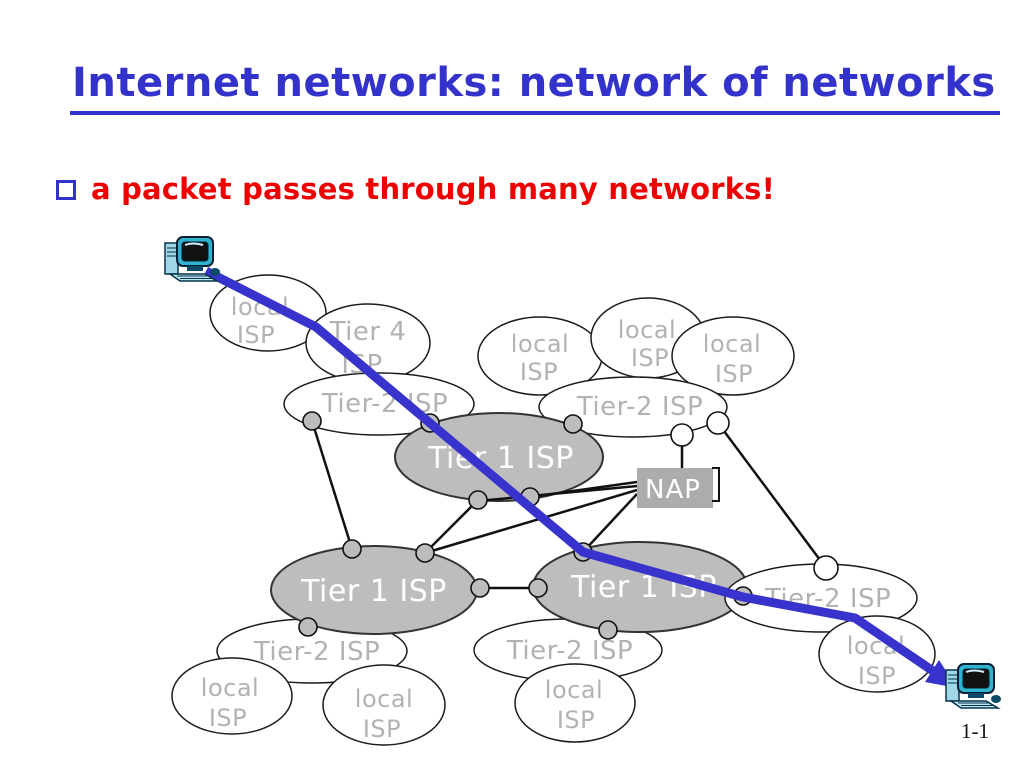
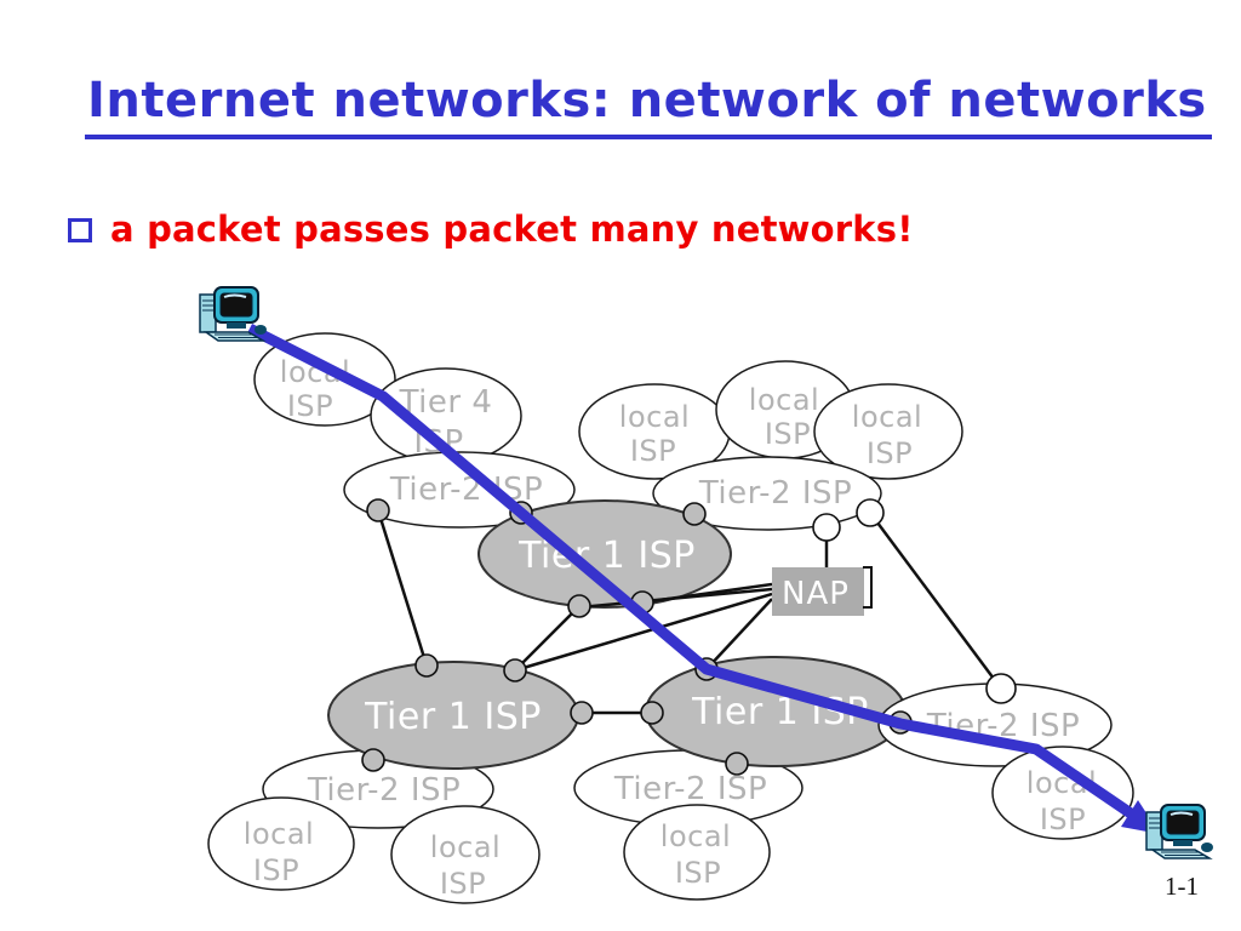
  Internet networks: network of networks
- a packet passes through many networks!
+ a packet passes packet many networks!
  NAP
  ISP
  Tier 4
  Tier-2SP
  local
  ISP
  local
  ISP
  local
  ISP
  Tier-2 ISP
  Tier 1 ISP
  Tier 1 ISP
  Tier 1 IS
  Tier-2 ISP
  Tier-2 ISP
  ier-2 ISP
  local
  ISP
  local
  ISP
  local
  ISP
  ISP
  1-1
